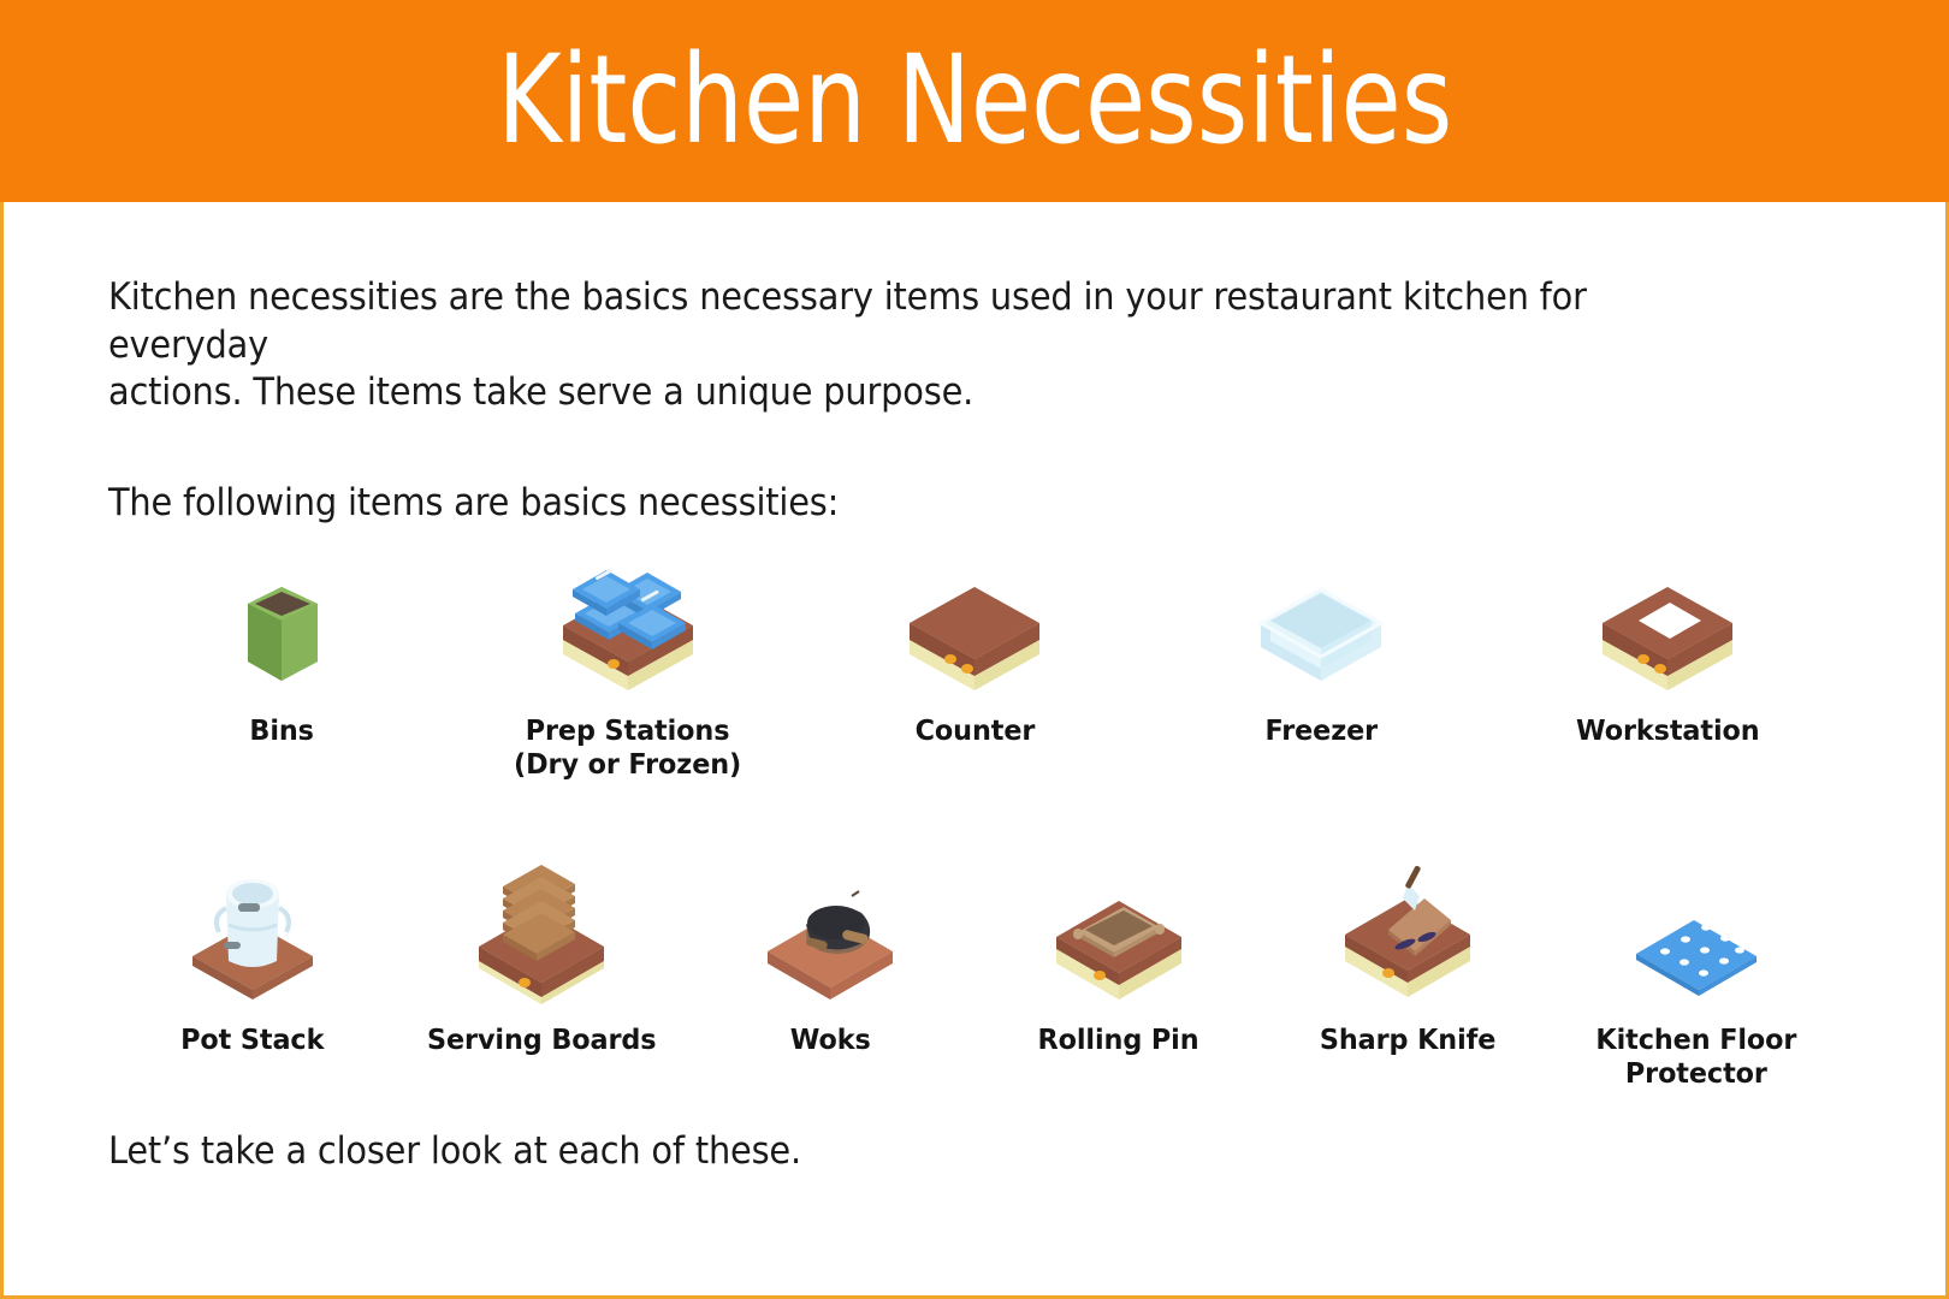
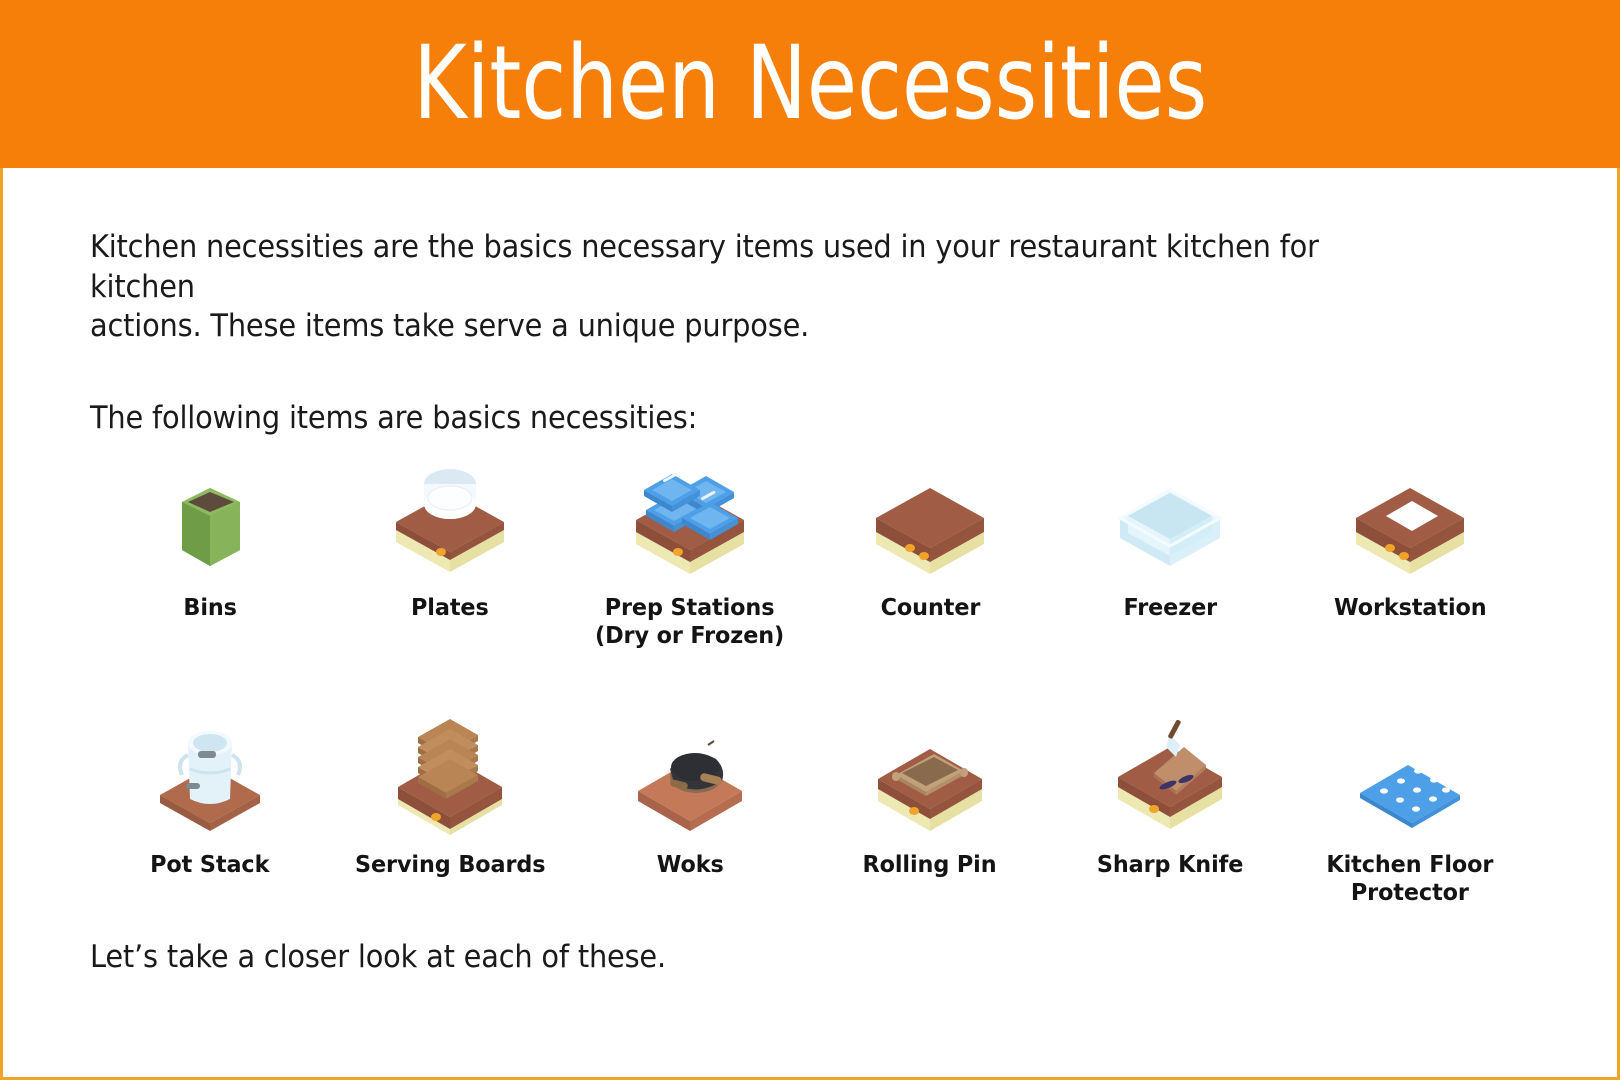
  Kitchen Necessities
- Kitchen necessities are the basics necessary items used in your restaurant kitchen for everyday
+ Kitchen necessities are the basics necessary items used in your restaurant kitchen for kitchen
  actions. These items take serve a unique purpose.
  The following items are basics necessities:
  Bins
+ Plates
  Prep Stations
  (Dry or Frozen)
  Counter
  Freezer
  Workstation
  Pot Stack
  Serving Boards
  Woks
  Rolling Pin
  Sharp Knife
  Kitchen Floor
  Protector
  Let’s take a closer look at each of these.
